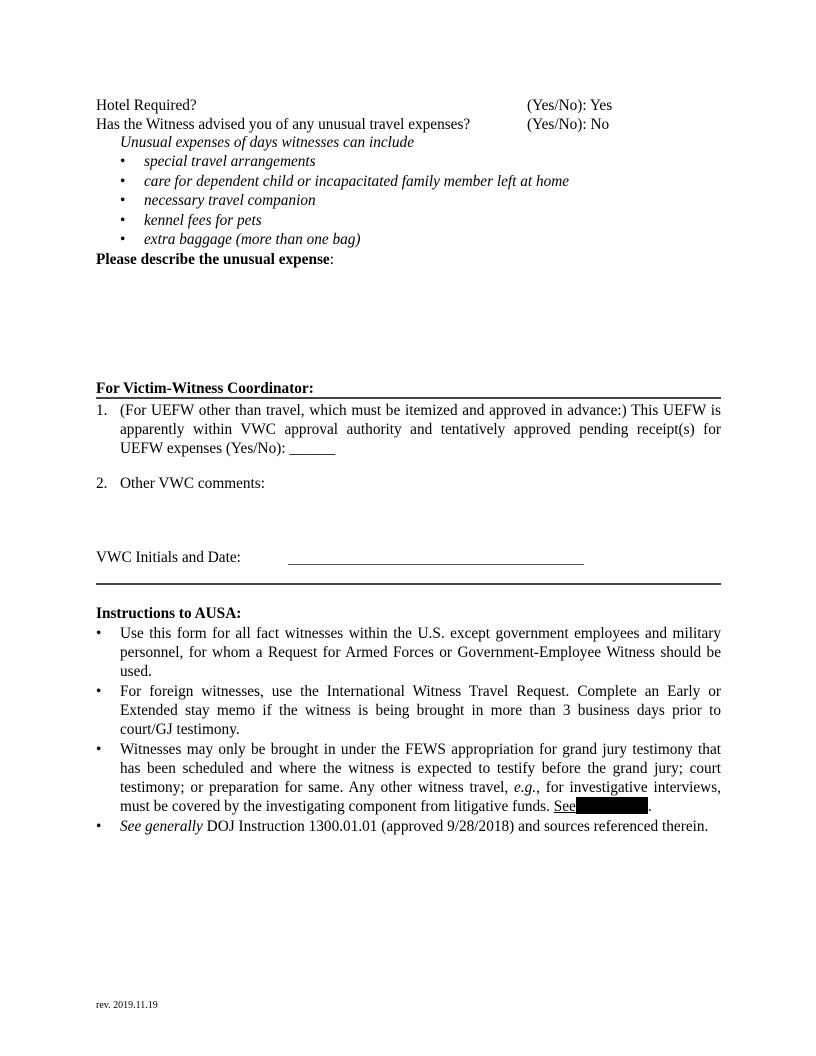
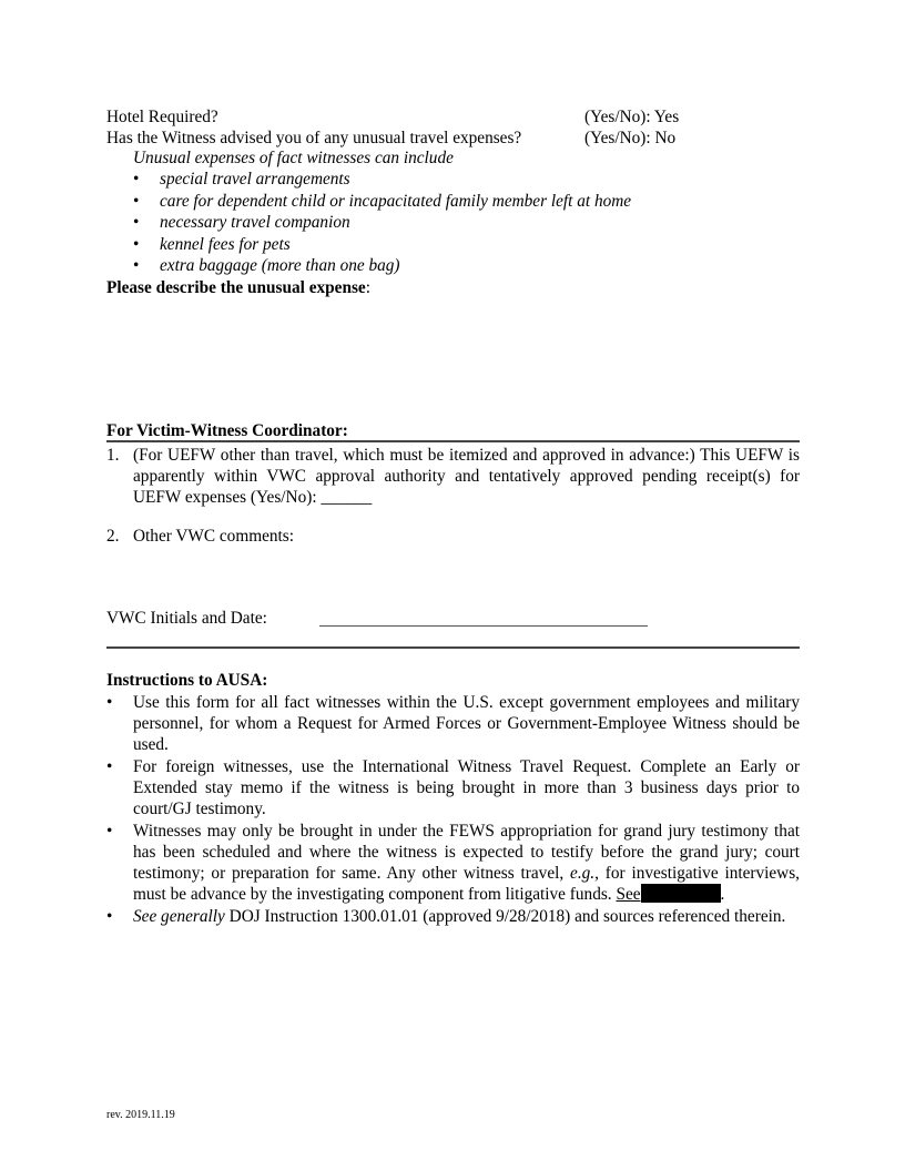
  Hotel Required?
  (Yes/No): Yes
  Has the Witness advised you of any unusual travel expenses?
  (Yes/No): No
- Unusual expenses of days witnesses can include
+ Unusual expenses of fact witnesses can include
  •
  special travel arrangements
  •
  care for dependent child or incapacitated family member left at home
  •
  necessary travel companion
  •
  kennel fees for pets
  •
  extra baggage (more than one bag)
  Please describe the unusual expense:
  For Victim-Witness Coordinator:
  1.
  (For UEFW other than travel, which must be itemized and approved in advance:) This UEFW is apparently within VWC approval authority and tentatively approved pending receipt(s) for UEFW expenses (Yes/No): ______
  2.
  Other VWC comments:
  VWC Initials and Date:
  Instructions to AUSA:
  •
  Use this form for all fact witnesses within the U.S. except government employees and military personnel, for whom a Request for Armed Forces or Government-Employee Witness should be used.
  •
  For foreign witnesses, use the International Witness Travel Request. Complete an Early or Extended stay memo if the witness is being brought in more than 3 business days prior to court/GJ testimony.
  •
- Witnesses may only be brought in under the FEWS appropriation for grand jury testimony that has been scheduled and where the witness is expected to testify before the grand jury; court testimony; or preparation for same. Any other witness travel, e.g., for investigative interviews, must be covered by the investigating component from litigative funds. See .
+ Witnesses may only be brought in under the FEWS appropriation for grand jury testimony that has been scheduled and where the witness is expected to testify before the grand jury; court testimony; or preparation for same. Any other witness travel, e.g., for investigative interviews, must be advance by the investigating component from litigative funds. See .
  •
  See generally DOJ Instruction 1300.01.01 (approved 9/28/2018) and sources referenced therein.
  rev. 2019.11.19
